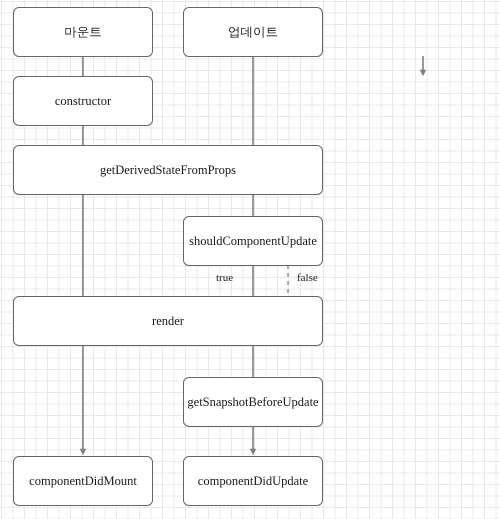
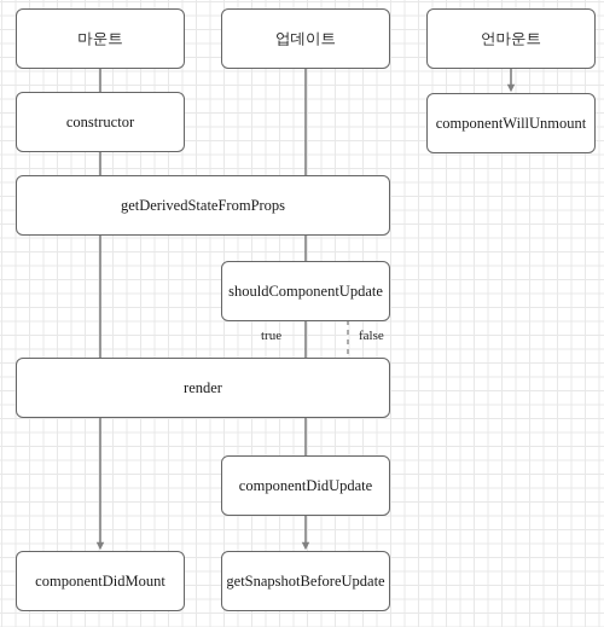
  마운트
  constructor
  getDerivedStateFromProps
  업데이트
  shouldComponentUpdate
  render
- getSnapshotBeforeUpdate
+ componentDidUpdate
  componentDidMount
- componentDidUpdate
+ getSnapshotBeforeUpdate
+ 언마운트
+ componentWillUnmount
  true
  false
